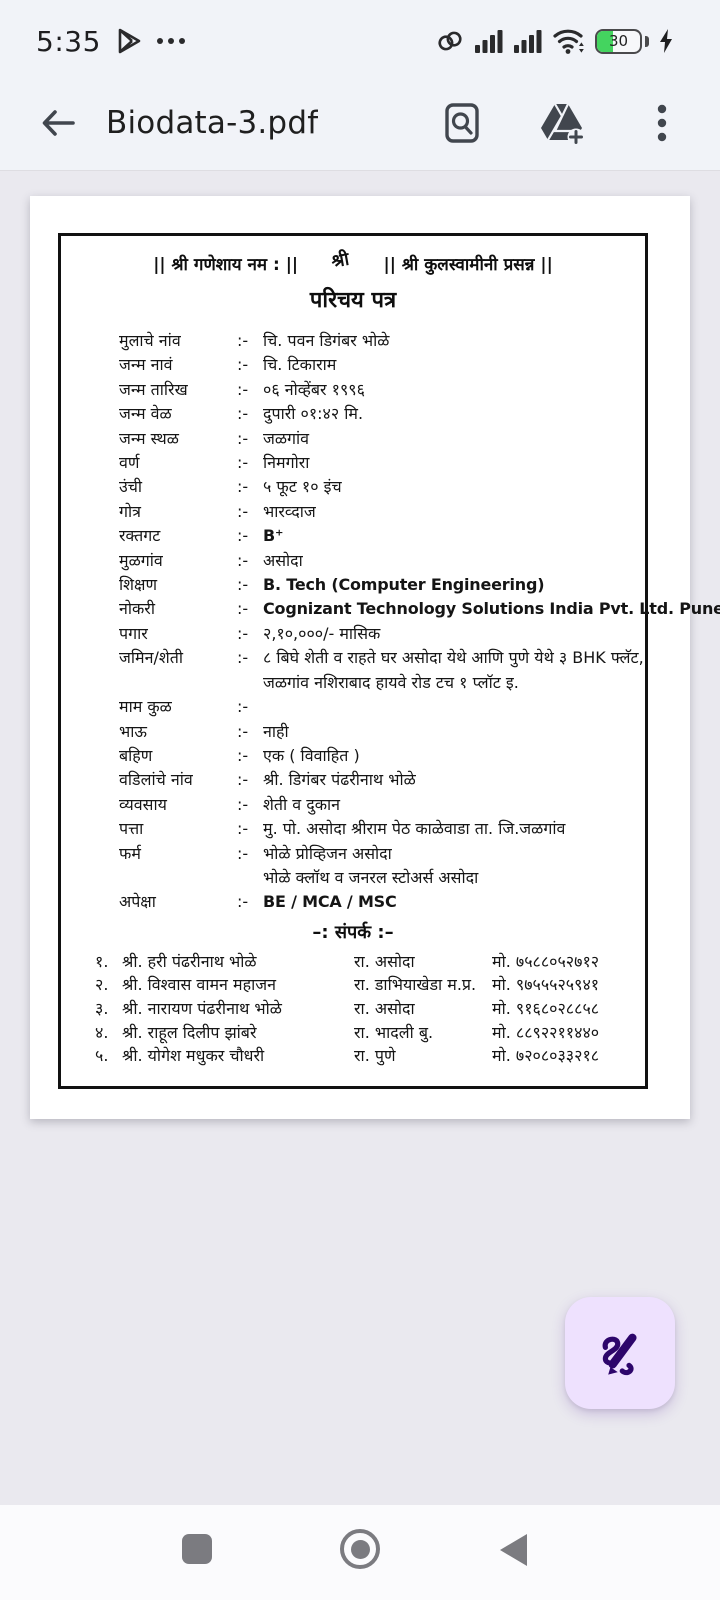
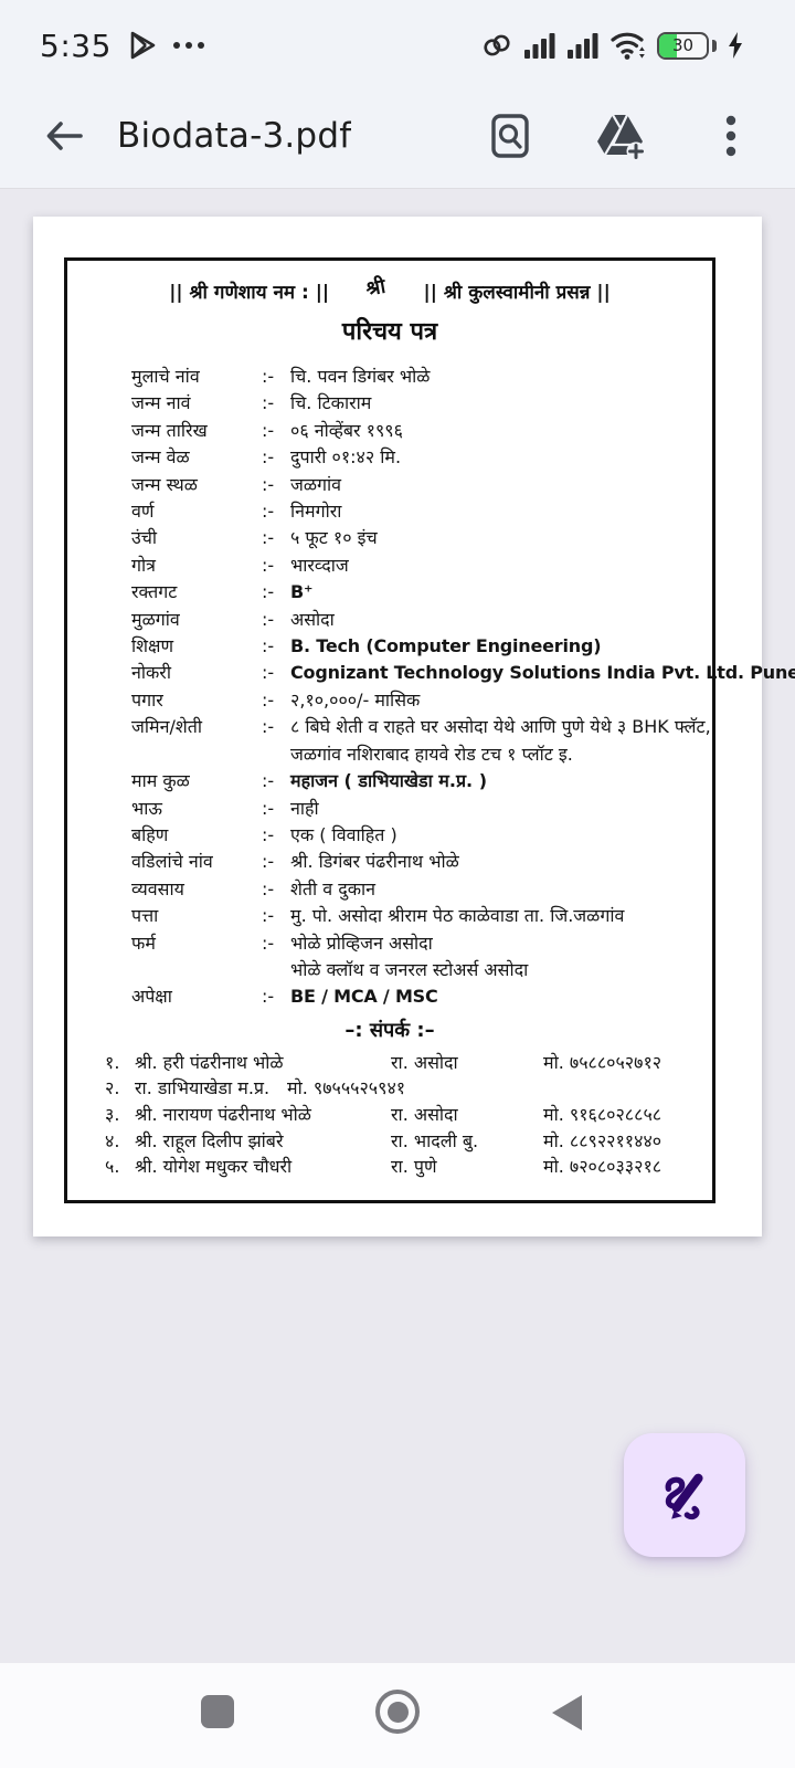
  5:35
  30
  Biodata-3.pdf
  || श्री गणेशाय नम : ||
  || श्री कुलस्वामीनी प्रसन्न ||
  परिचय पत्र
  मुलाचे नांव
  :-
  चि. पवन डिगंबर भोळे
  जन्म नावं
  :-
  चि. टिकाराम
  जन्म तारिख
  :-
  ०६ नोव्हेंबर १९९६
  जन्म वेळ
  :-
  दुपारी ०१:४२ मि.
  जन्म स्थळ
  :-
  जळगांव
  वर्ण
  :-
  निमगोरा
  उंची
  :-
  ५ फूट १० इंच
  गोत्र
  :-
  भारव्दाज
  रक्तगट
  :-
  B⁺
  मुळगांव
  :-
  असोदा
  शिक्षण
  :-
  B. Tech (Computer Engineering)
  नोकरी
  :-
  Cognizant Technology Solutions India Pvt. Ltd. Pune
  पगार
  :-
  २,१०,०००/- मासिक
  जमिन/शेती
  :-
  ८ बिघे शेती व राहते घर असोदा येथे आणि पुणे येथे ३ BHK फ्लॅट,
  जळगांव नशिराबाद हायवे रोड टच १ प्लॉट इ.
  माम कुळ
  :-
+ महाजन ( डाभियाखेडा म.प्र. )
  भाऊ
  :-
  नाही
  बहिण
  :-
  एक ( विवाहित )
  वडिलांचे नांव
  :-
  श्री. डिगंबर पंढरीनाथ भोळे
  व्यवसाय
  :-
  शेती व दुकान
  पत्ता
  :-
  मु. पो. असोदा श्रीराम पेठ काळेवाडा ता. जि.जळगांव
  फर्म
  :-
  भोळे प्रोव्हिजन असोदा
  भोळे क्लॉथ व जनरल स्टोअर्स असोदा
  अपेक्षा
  :-
  BE / MCA / MSC
  –: संपर्क :–
  १.
  श्री. हरी पंढरीनाथ भोळे
  रा. असोदा
  मो. ७५८८०५२७१२
  २.
- श्री. विश्वास वामन महाजन
  रा. डाभियाखेडा म.प्र.
  मो. ९७५५५२५९४१
  ३.
  श्री. नारायण पंढरीनाथ भोळे
  रा. असोदा
  मो. ९१६८०२८८५८
  ४.
  श्री. राहूल दिलीप झांबरे
  रा. भादली बु.
  मो. ८८९२२११४४०
  ५.
  श्री. योगेश मधुकर चौधरी
  रा. पुणे
  मो. ७२०८०३३२१८
